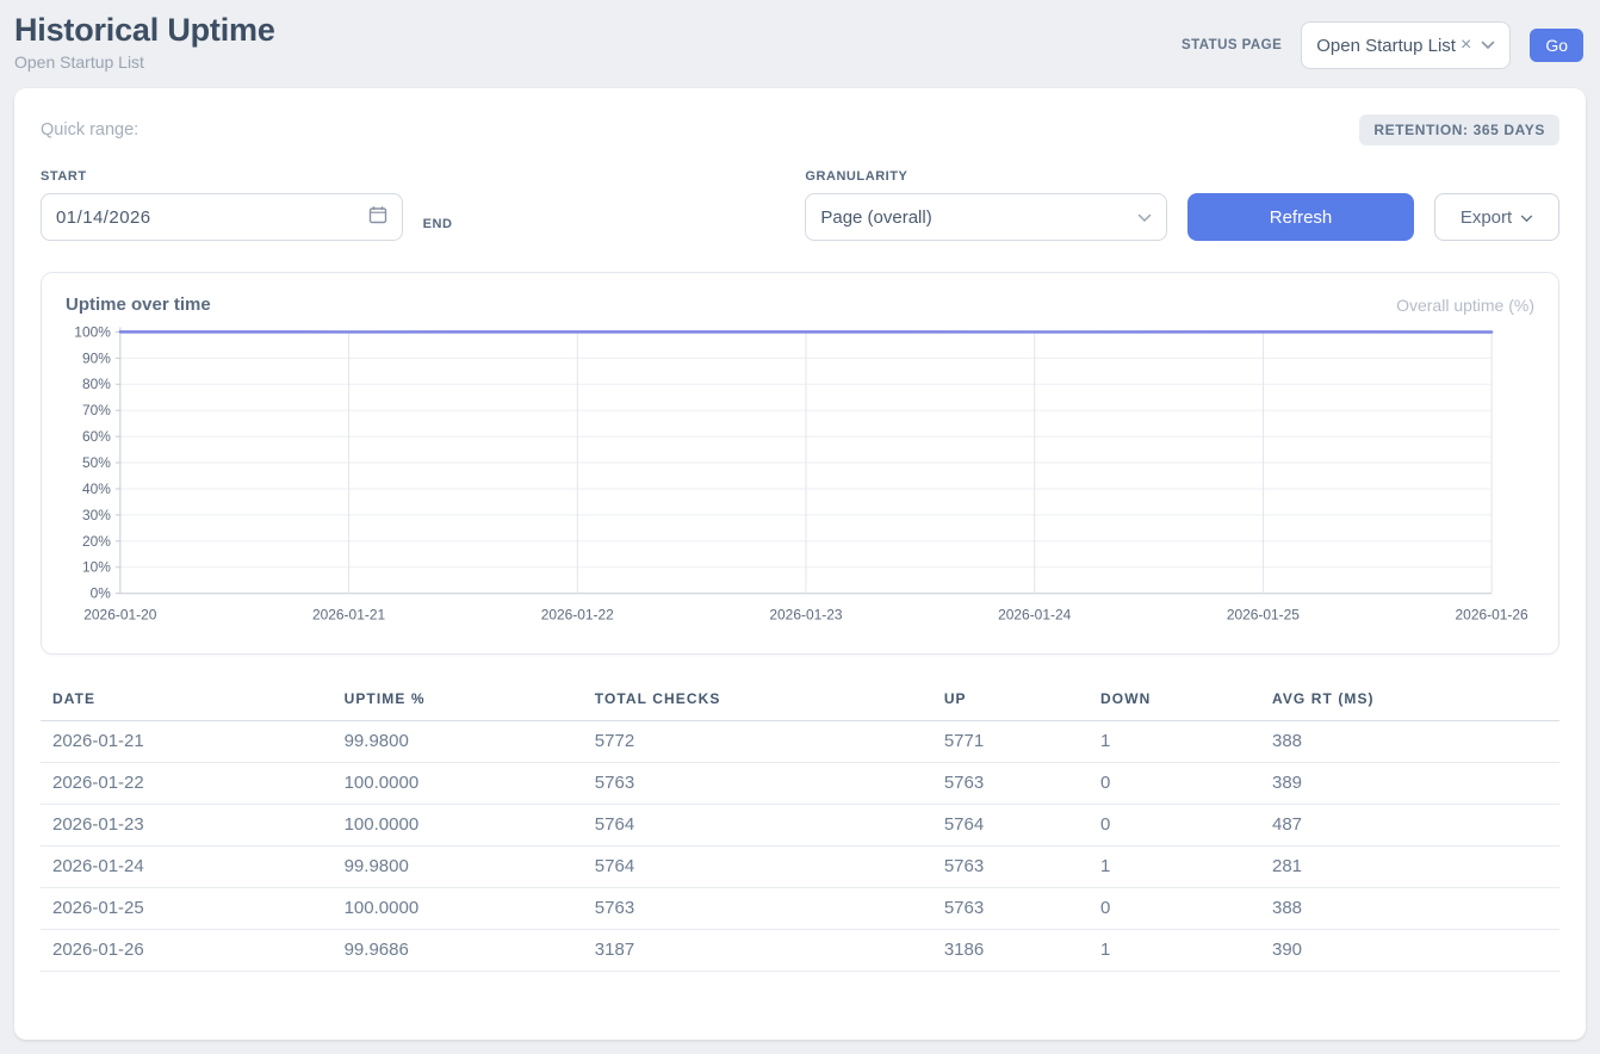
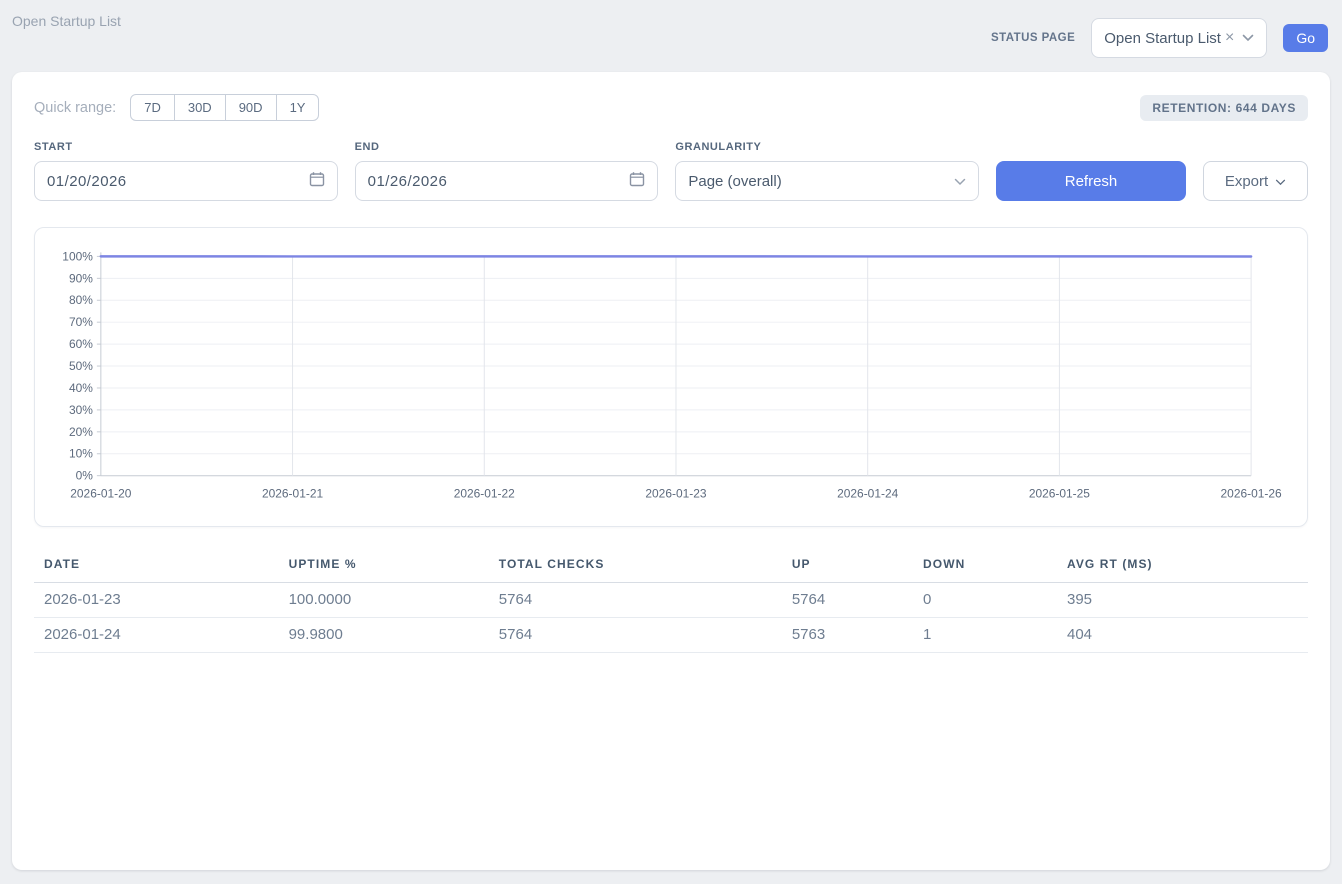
- Historical Uptime
  Open Startup List
  STATUS PAGE
  Open Startup List
  ×
  Go
  Quick range:
+ 7D
+ 30D
+ 90D
+ 1Y
- RETENTION: 365 DAYS
+ RETENTION: 644 DAYS
  START
- 01/14/2026
+ 01/20/2026
  END
+ 01/26/2026
  GRANULARITY
  Page (overall)
  Refresh
  Export
- Uptime over time
- Overall uptime (%)
  0%
  10%
  20%
  30%
  40%
  50%
  60%
  70%
  80%
  90%
  100%
  2026-01-20
  2026-01-21
  2026-01-22
  2026-01-23
  2026-01-24
  2026-01-25
  2026-01-26
  DATE	UPTIME %	TOTAL CHECKS	UP	DOWN	AVG RT (MS)
- 2026-01-21	99.9800	5772	5771	1	388
- 2026-01-22	100.0000	5763	5763	0	389
- 2026-01-23	100.0000	5764	5764	0	487
+ 2026-01-23	100.0000	5764	5764	0	395
- 2026-01-24	99.9800	5764	5763	1	281
+ 2026-01-24	99.9800	5764	5763	1	404
- 2026-01-25	100.0000	5763	5763	0	388
- 2026-01-26	99.9686	3187	3186	1	390
